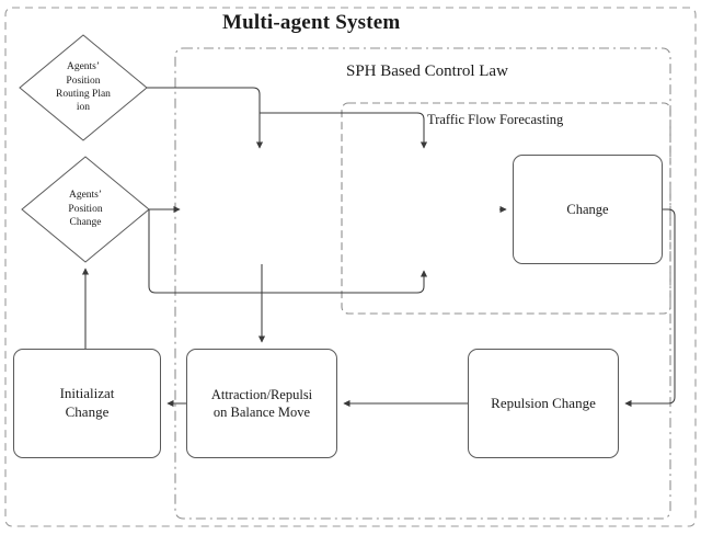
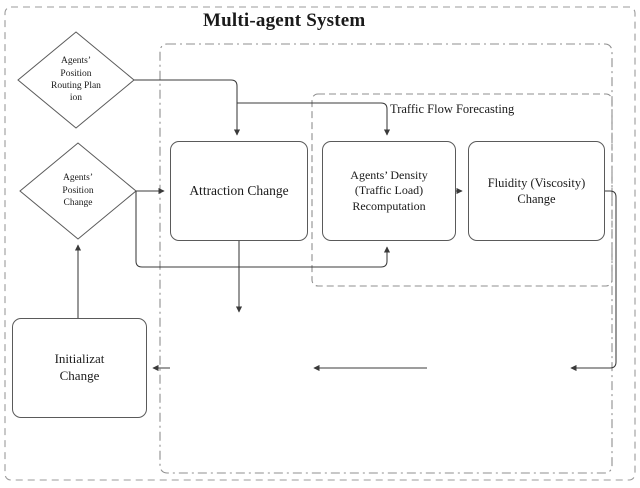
  Multi-agent System
- SPH Based Control Law
  Traffic Flow Forecasting
  Agents’
  Position
  Routing Plan
  ion
  Agents’
  Position
  Change
+ Attraction Change
+ Agents’ Density
+ (Traffic Load)
+ Recomputation
+ Fluidity (Viscosity)
  Change
  Initializat
  Change
- Attraction/Repulsi
- on Balance Move
- Repulsion Change
